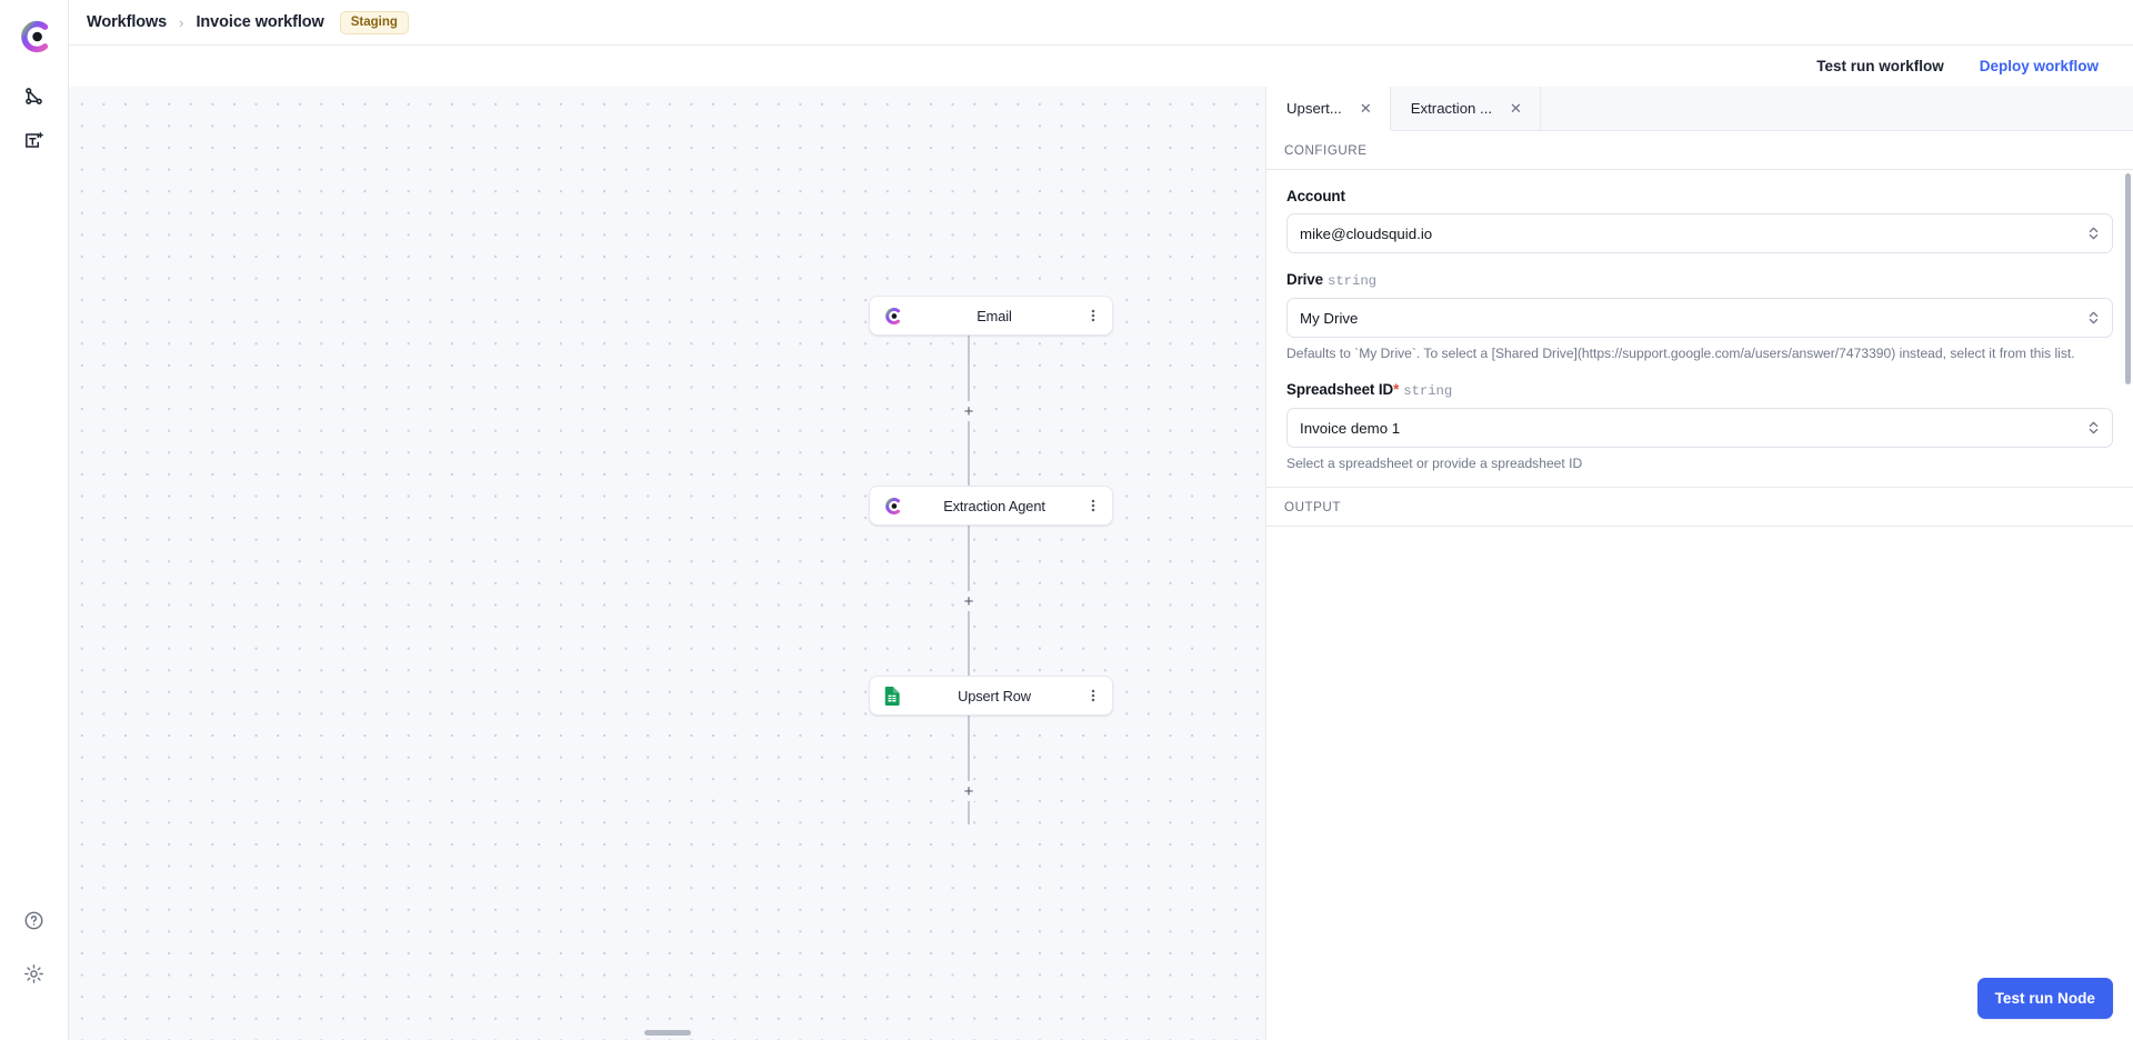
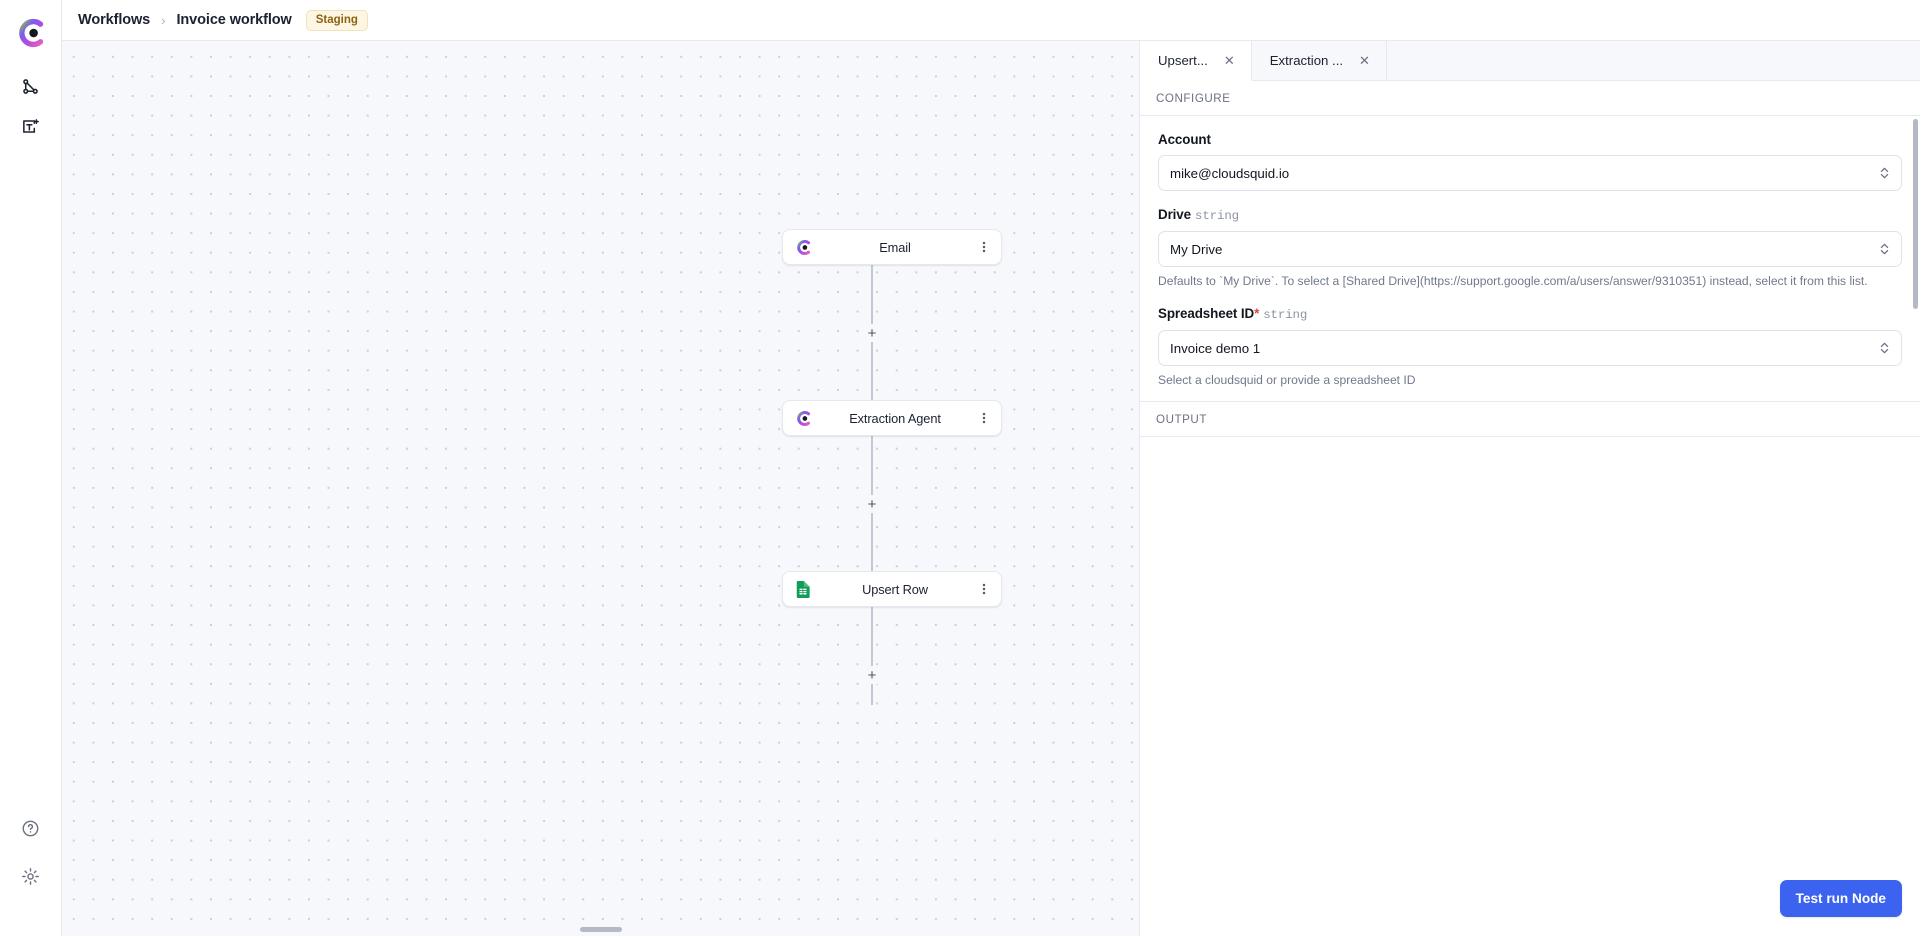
  Workflows
  ›
  Invoice workflow
  Staging
- Test run workflow
- Deploy workflow
  Email
  +
  Extraction Agent
  +
  Upsert Row
  +
  Upsert...
  ✕
  Extraction ...
  ✕
  CONFIGURE
  Account
  mike@cloudsquid.io
  Drive string
  My Drive
- Defaults to `My Drive`. To select a [Shared Drive](https://support.google.com/a/users/answer/7473390) instead, select it from this list.
+ Defaults to `My Drive`. To select a [Shared Drive](https://support.google.com/a/users/answer/9310351) instead, select it from this list.
  Spreadsheet ID* string
  Invoice demo 1
- Select a spreadsheet or provide a spreadsheet ID
+ Select a cloudsquid or provide a spreadsheet ID
  OUTPUT
  Test run Node
